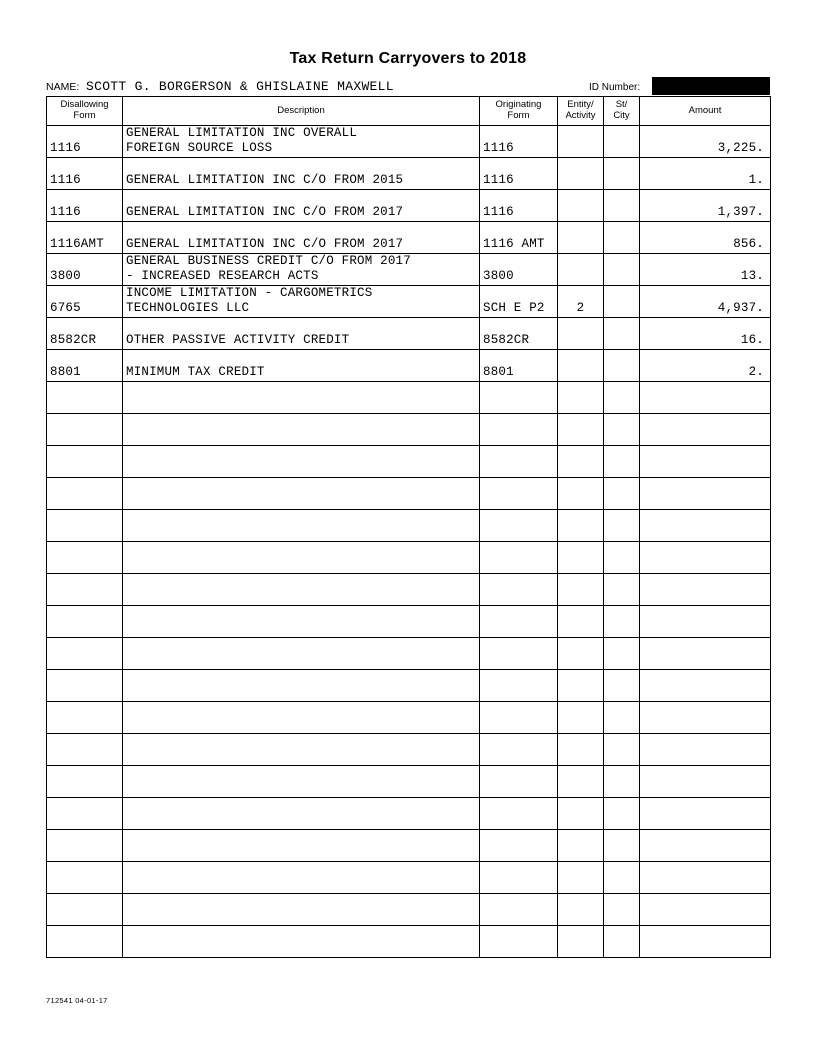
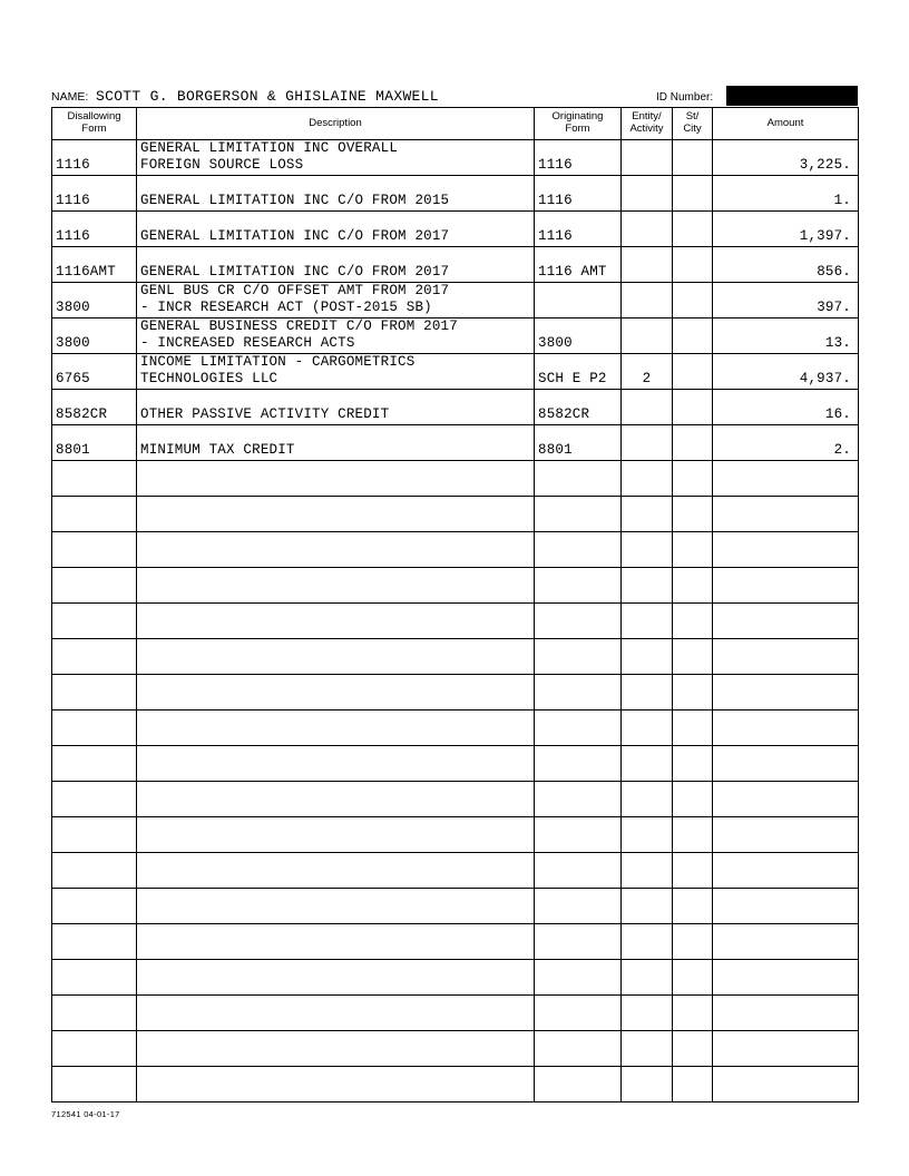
- Tax Return Carryovers to 2018
  NAME:
  SCOTT G. BORGERSON & GHISLAINE MAXWELL
  ID Number:
  Disallowing Form	Description	Originating Form	Entity/ Activity	St/ City	Amount
  1116	GENERAL LIMITATION INC OVERALLFOREIGN SOURCE LOSS	1116			3,225.
  1116	GENERAL LIMITATION INC C/O FROM 2015	1116			1.
  1116	GENERAL LIMITATION INC C/O FROM 2017	1116			1,397.
  1116AMT	GENERAL LIMITATION INC C/O FROM 2017	1116 AMT			856.
+ 3800	GENL BUS CR C/O OFFSET AMT FROM 2017- INCR RESEARCH ACT (POST-2015 SB)				397.
  3800	GENERAL BUSINESS CREDIT C/O FROM 2017- INCREASED RESEARCH ACTS	3800			13.
  6765	INCOME LIMITATION - CARGOMETRICSTECHNOLOGIES LLC	SCH E P2	2		4,937.
  8582CR	OTHER PASSIVE ACTIVITY CREDIT	8582CR			16.
  8801	MINIMUM TAX CREDIT	8801			2.
  712541 04-01-17
